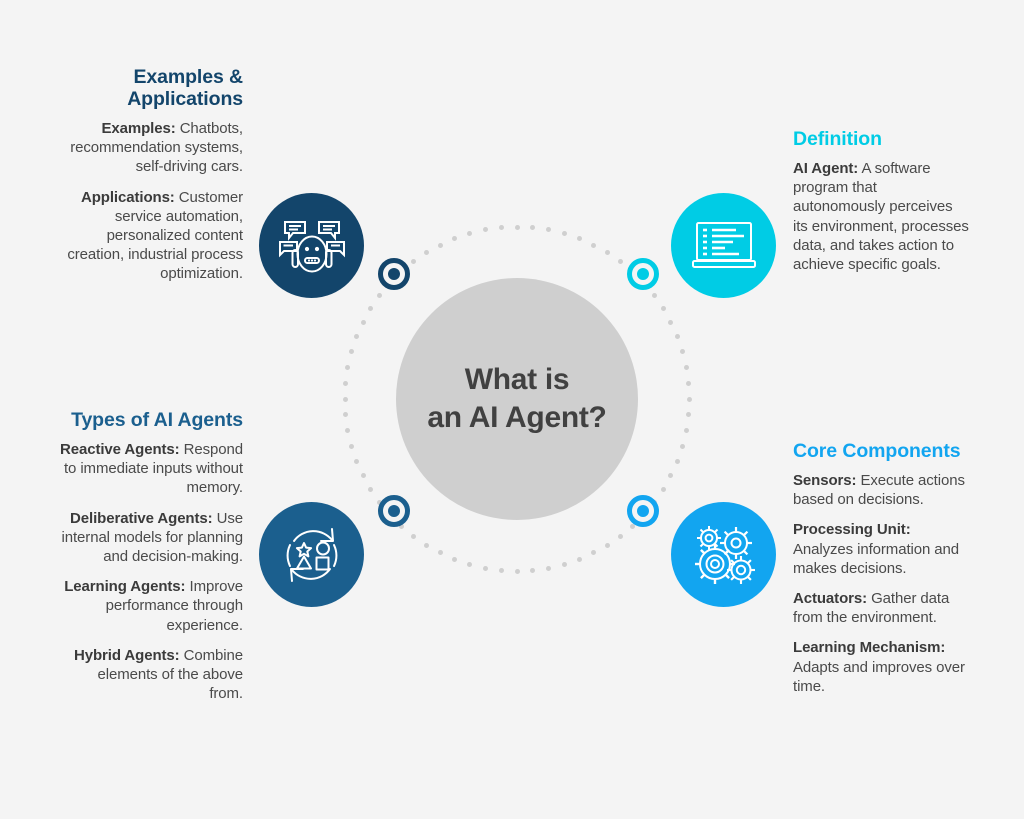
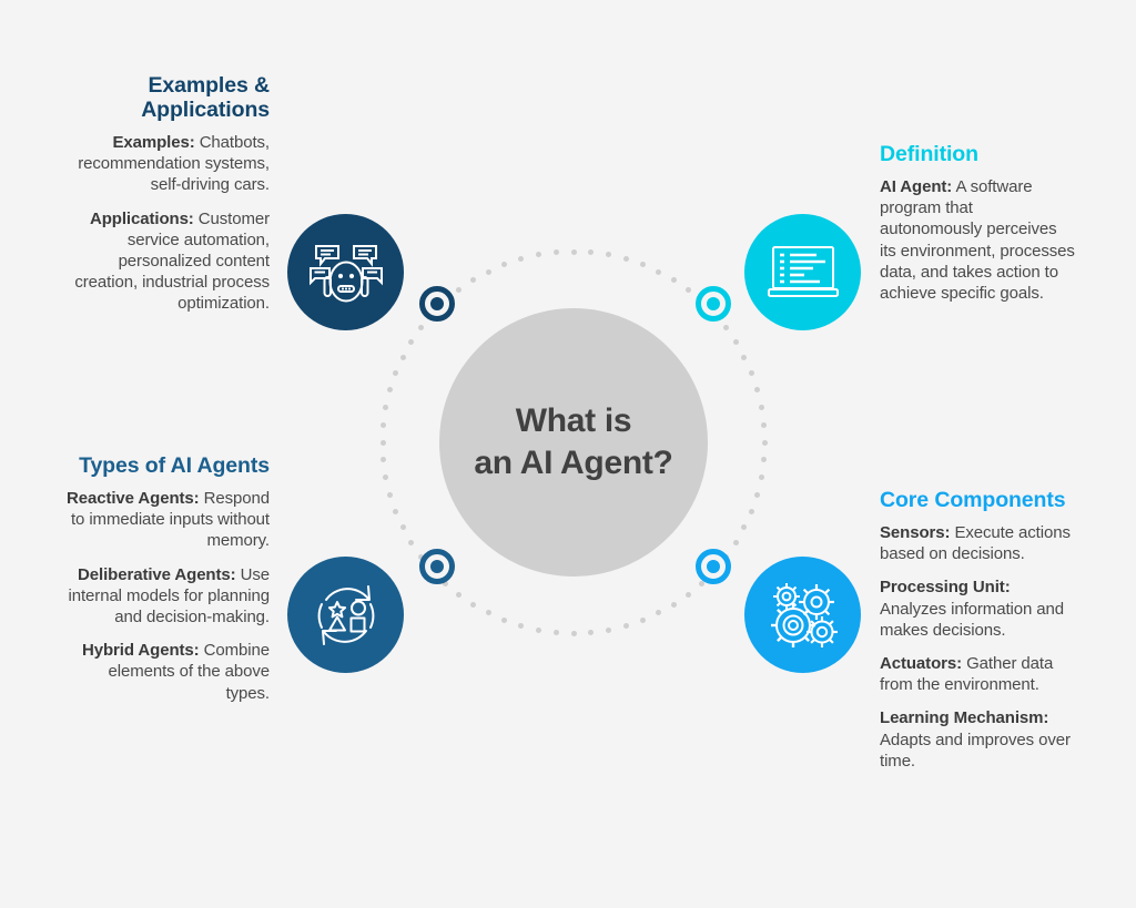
  What is
  an AI Agent?
  Examples & Applications
  Examples: Chatbots, recommendation systems, self-driving cars.
  Applications: Customer service automation, personalized content creation, industrial process optimization.
  Types of AI Agents
  Reactive Agents: Respond to immediate inputs without memory.
  Deliberative Agents: Use internal models for planning and decision-making.
- Learning Agents: Improve performance through experience.
- Hybrid Agents: Combine elements of the above from.
+ Hybrid Agents: Combine elements of the above types.
  Definition
  AI Agent: A software program that autonomously perceives its environment, processes data, and takes action to achieve specific goals.
  Core Components
  Sensors: Execute actions based on decisions.
  Processing Unit: Analyzes information and makes decisions.
  Actuators: Gather data from the environment.
  Learning Mechanism: Adapts and improves over time.
